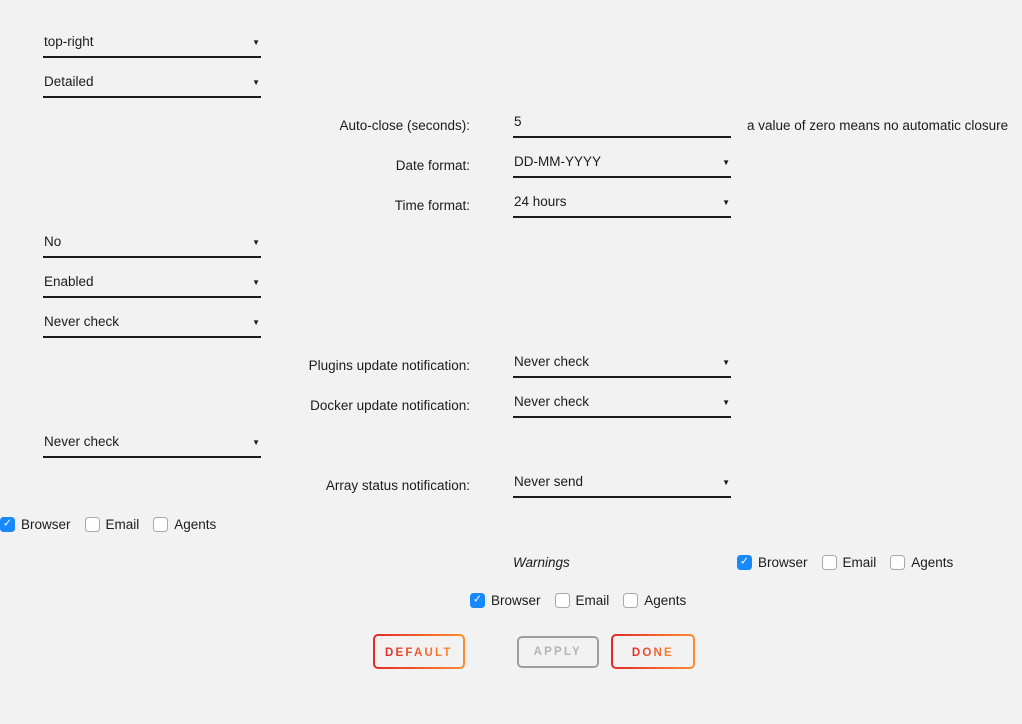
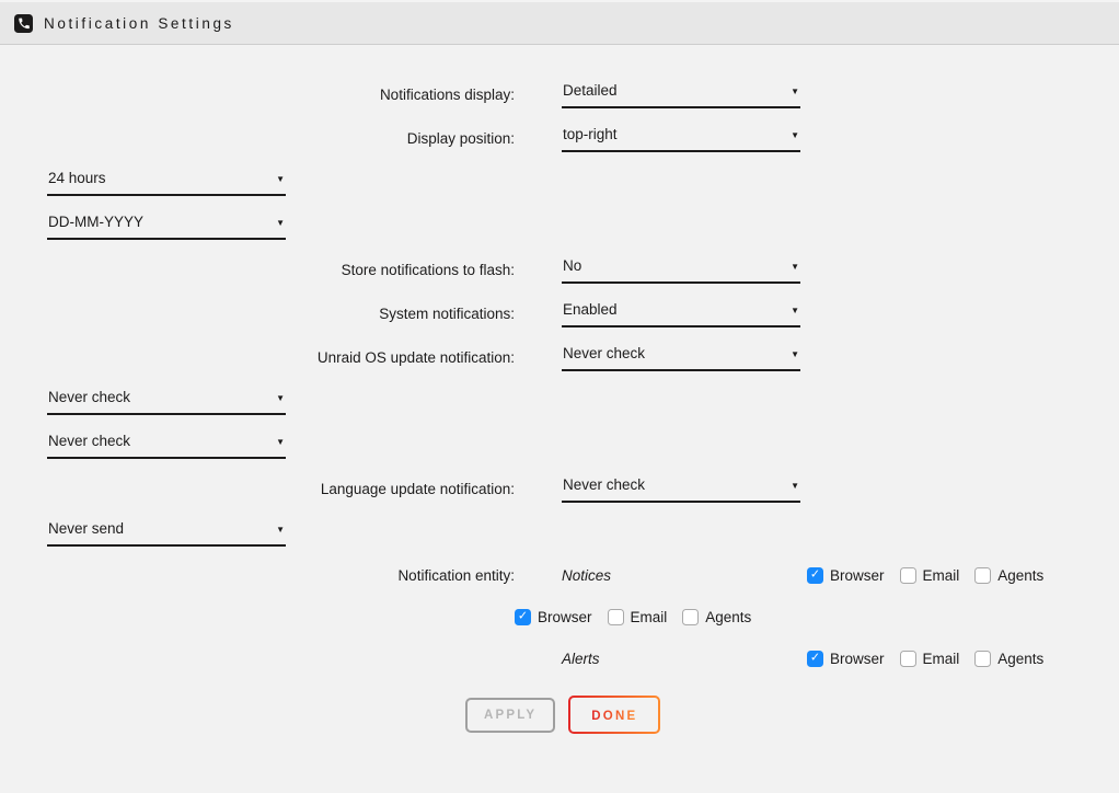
+ Notification Settings
+ Notifications display:
- top-right
+ Detailed
  ▼
+ Display position:
- Detailed
+ top-right
  ▼
- Auto-close (seconds):
- 5
- a value of zero means no automatic closure
- Date format:
- DD-MM-YYYY
+ 24 hours
  ▼
- Time format:
- 24 hours
+ DD-MM-YYYY
  ▼
+ Store notifications to flash:
  No
  ▼
+ System notifications:
  Enabled
  ▼
+ Unraid OS update notification:
  Never check
  ▼
- Plugins update notification:
  Never check
  ▼
- Docker update notification:
  Never check
  ▼
+ Language update notification:
  Never check
  ▼
- Array status notification:
  Never send
  ▼
+ Notification entity:
+ Notices
  ✓
  Browser
  Email
  Agents
- Warnings
  ✓
  Browser
  Email
  Agents
+ Alerts
  ✓
  Browser
  Email
  Agents
- DEFAULT
  APPLY
  DONE
